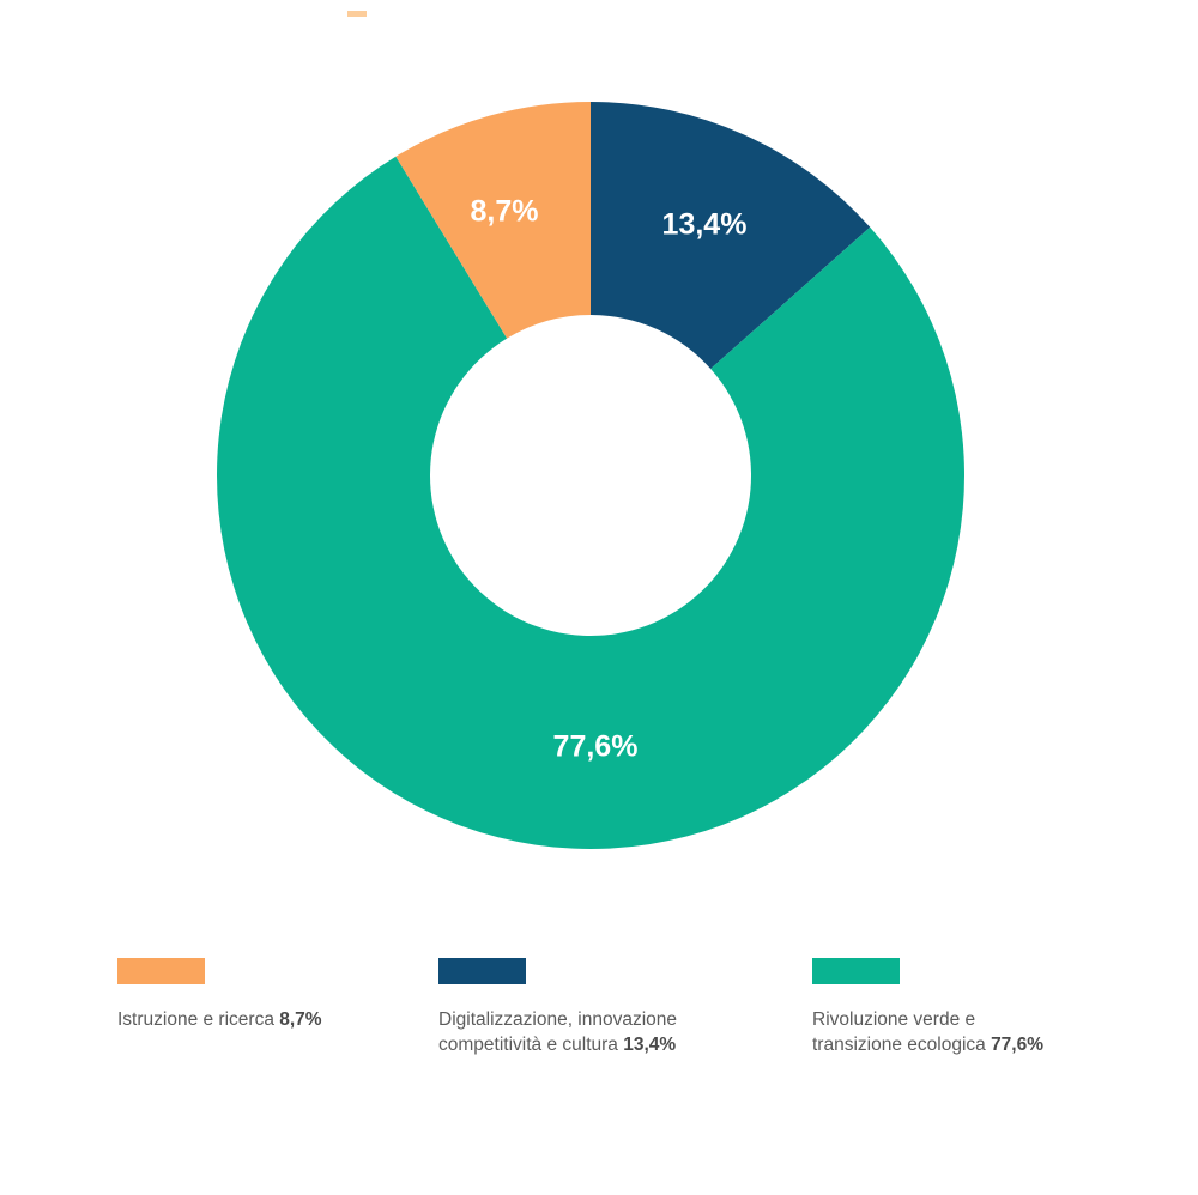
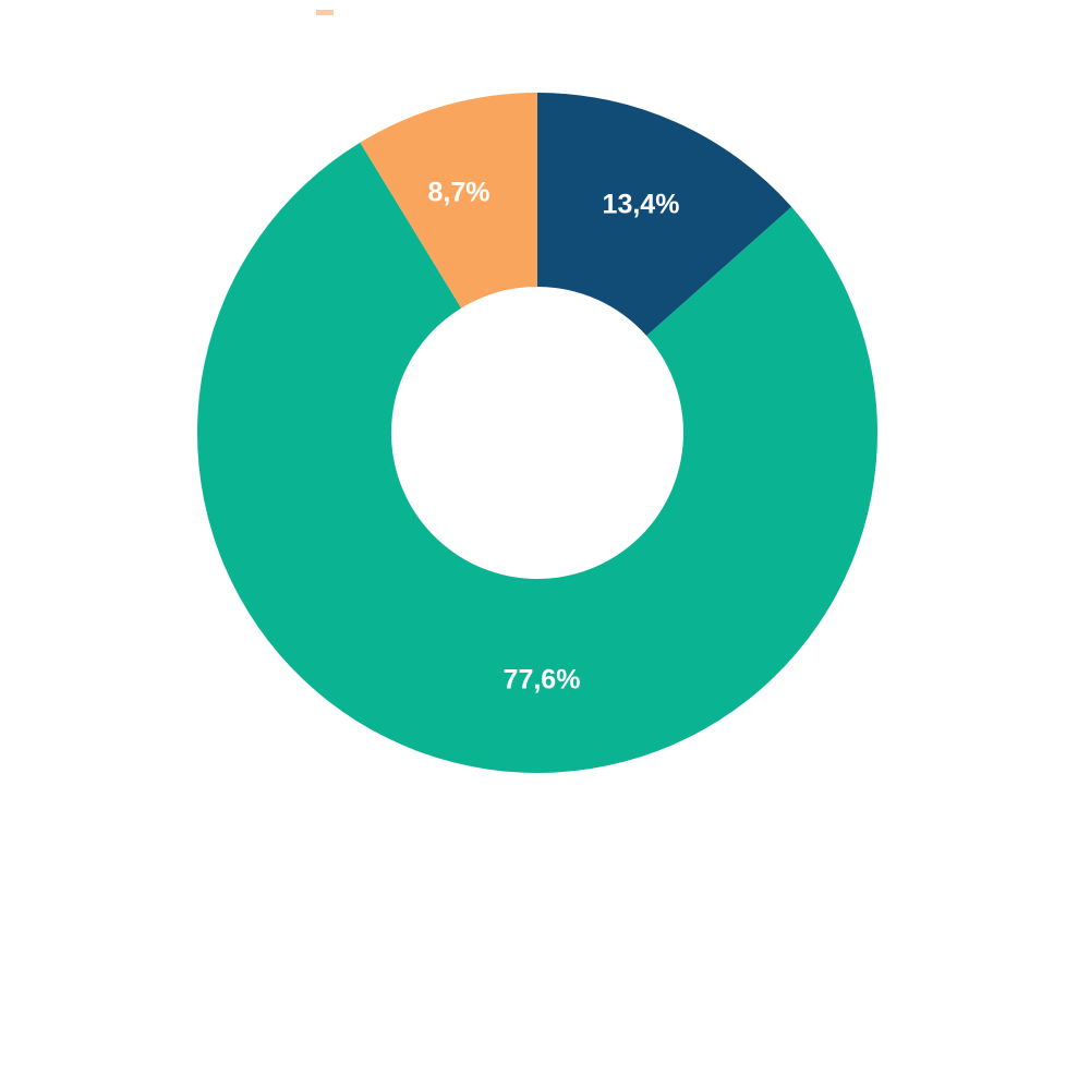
  8,7%
  13,4%
  77,6%
- Istruzione e ricerca 8,7%
- Digitalizzazione, innovazione
- competitività e cultura 13,4%
- Rivoluzione verde e
- transizione ecologica 77,6%
